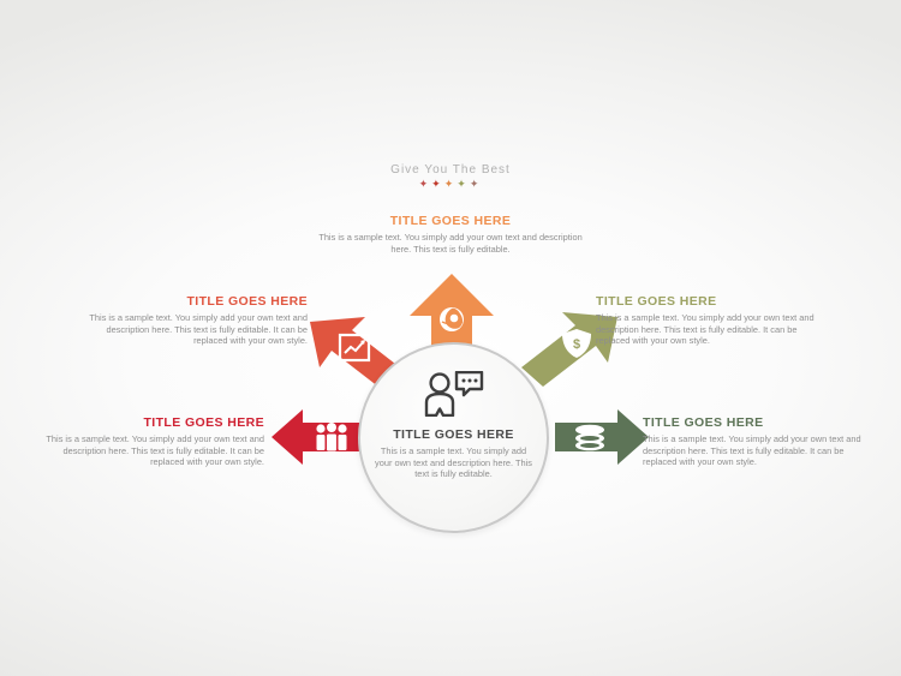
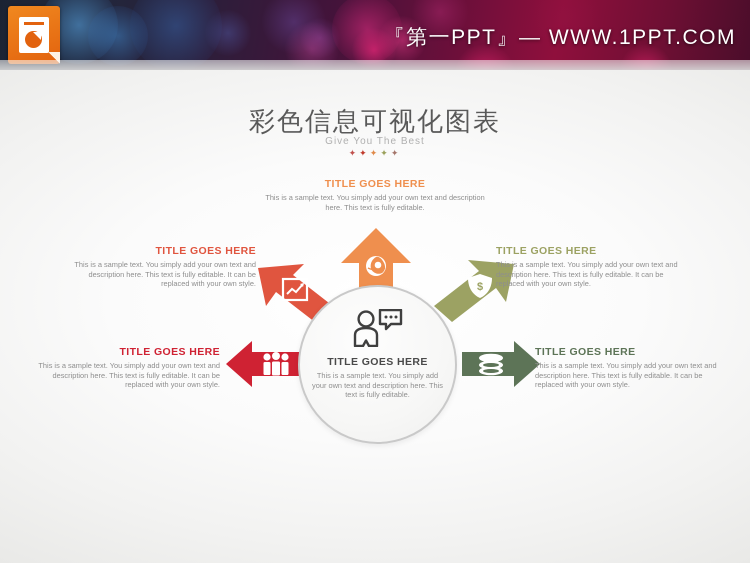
+ 『第一PPT』— WWW.1PPT.COM
+ 彩色信息可视化图表
  Give You The Best
  ✦✦✦✦✦
  $
  TITLE GOES HERE
  This is a sample text. You simply add your own text and description here. This text is fully editable.
  TITLE GOES HERE
  This is a sample text. You simply add your own text and description here. This text is fully editable. It can be replaced with your own style.
  TITLE GOES HERE
  This is a sample text. You simply add your own text and description here. This text is fully editable. It can be replaced with your own style.
  TITLE GOES HERE
  This is a sample text. You simply add your own text and description here. This text is fully editable. It can be replaced with your own style.
  TITLE GOES HERE
  This is a sample text. You simply add your own text and description here. This text is fully editable. It can be replaced with your own style.
  TITLE GOES HERE
  This is a sample text. You simply add your own text and description here. This text is fully editable.
